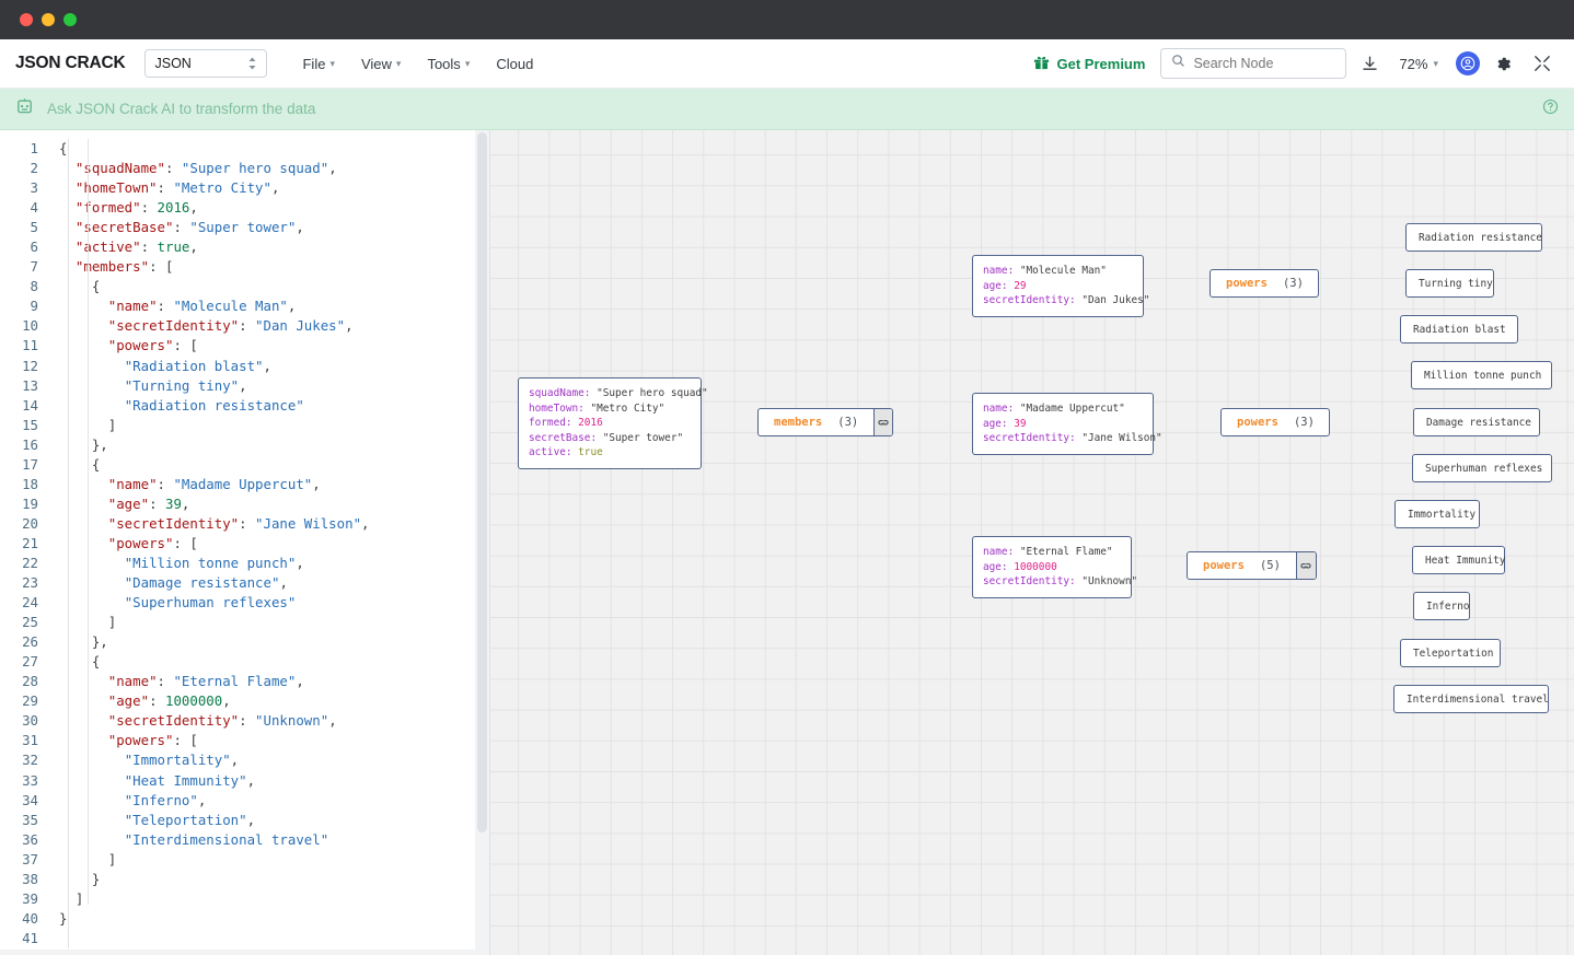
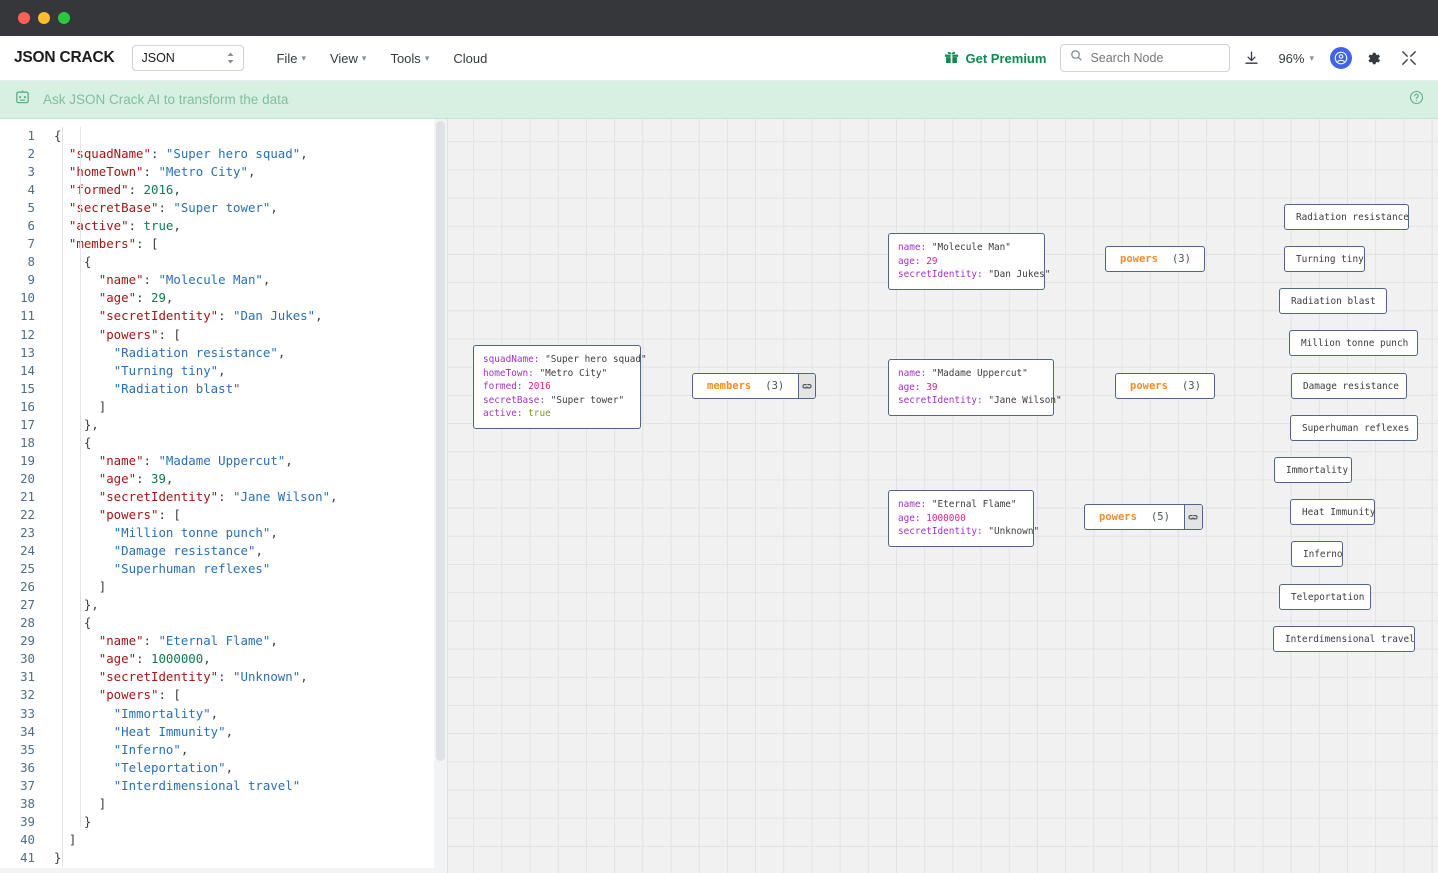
  JSON CRACK
  JSON
  File
  ▾
  View
  ▾
  Tools
  ▾
  Cloud
  Get Premium
  Search Node
- 72%
+ 96%
  ▾
  Ask JSON Crack AI to transform the data
  1
  2
  3
  4
  5
  6
  7
  8
  9
  10
  11
  12
  13
  14
  15
  16
  17
  18
  19
  20
  21
  22
  23
  24
  25
  26
  27
  28
  29
  30
  31
  32
  33
  34
  35
  36
  37
  38
  39
  40
  41
  {
  "quadName": "Super hero squad",
  "omeTown": "Metro City",
  "ormed": 2016,
  "ecretBase": "Super tower",
  "ctive": true,
  "embers": [
  {
  "name": "Molecule Man",
+ "age": 29,
  "secretIdentity": "Dan Jukes",
  "powers": [
- "Radiation blast",
+ "Radiation resistance",
  "Turning tiny",
- "Radiation resistance"
+ "Radiation blast"
  ]
  },
  {
  "name": "Madame Uppercut",
  "age": 39,
  "secretIdentity": "Jane Wilson",
  "powers": [
  "Million tonne punch",
  "Damage resistance",
  "Superhuman reflexes"
  ]
  },
  {
  "name": "Eternal Flame",
  "age": 1000000,
  "secretIdentity": "Unknown",
  "powers": [
  "Immortality",
  "Heat Immunity",
  "Inferno",
  "Teleportation",
  "Interdimensional travel"
  ]
  }
  ]
  }
  squadName: "Super hero squad"
  homeTown: "Metro City"
  formed: 2016
  secretBase: "Super tower"
  active: true
  members
  (3)
  name: "Molecule Man"
  age: 29
  secretIdentity: "Dan Jukes"
  powers
  (3)
  Radiation resistance
  Turning tiny
  Radiation blast
  name: "Madame Uppercut"
  age: 39
  secretIdentity: "Jane Wilson"
  powers
  (3)
  Million tonne punch
  Damage resistance
  Superhuman reflexes
  name: "Eternal Flame"
  age: 1000000
  secretIdentity: "Unknown"
  powers
  (5)
  Immortality
  Heat Immunity
  Inferno
  Teleportation
  Interdimensional travel
